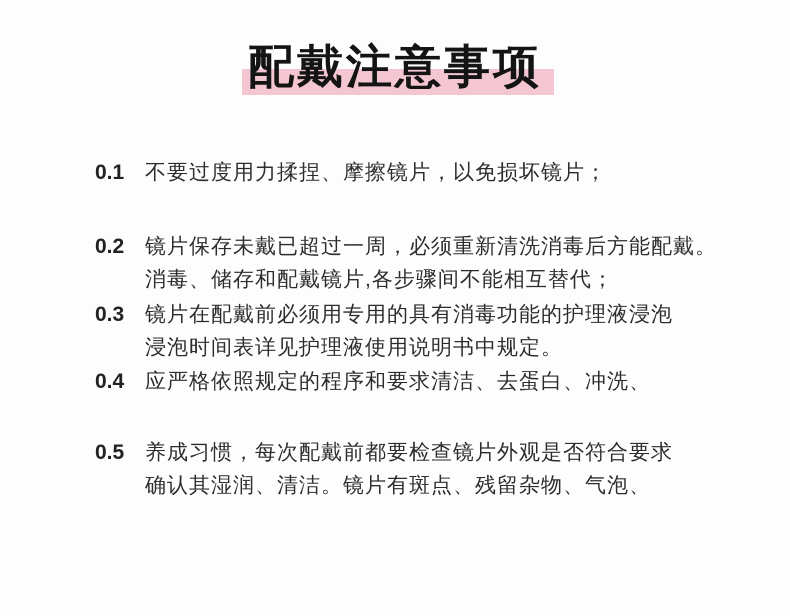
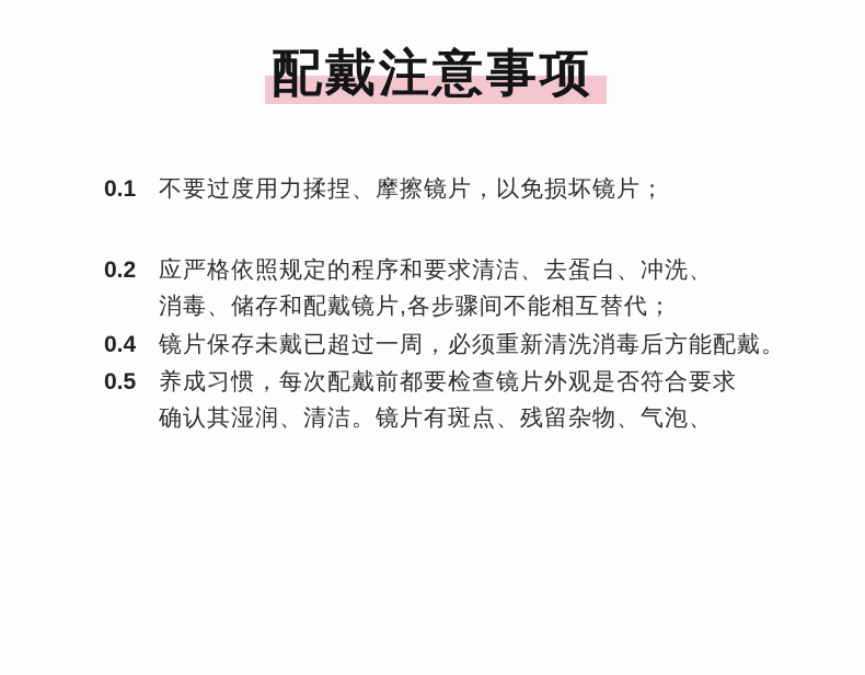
  配戴注意事项
  0.1
  不要过度用力揉捏、摩擦镜片，以免损坏镜片；
  0.2
- 镜片保存未戴已超过一周，必须重新清洗消毒后方能配戴。
+ 应严格依照规定的程序和要求清洁、去蛋白、冲洗、
  消毒、储存和配戴镜片,各步骤间不能相互替代；
- 0.3
- 镜片在配戴前必须用专用的具有消毒功能的护理液浸泡
- 浸泡时间表详见护理液使用说明书中规定。
  0.4
- 应严格依照规定的程序和要求清洁、去蛋白、冲洗、
+ 镜片保存未戴已超过一周，必须重新清洗消毒后方能配戴。
  0.5
  养成习惯，每次配戴前都要检查镜片外观是否符合要求
  确认其湿润、清洁。镜片有斑点、残留杂物、气泡、
